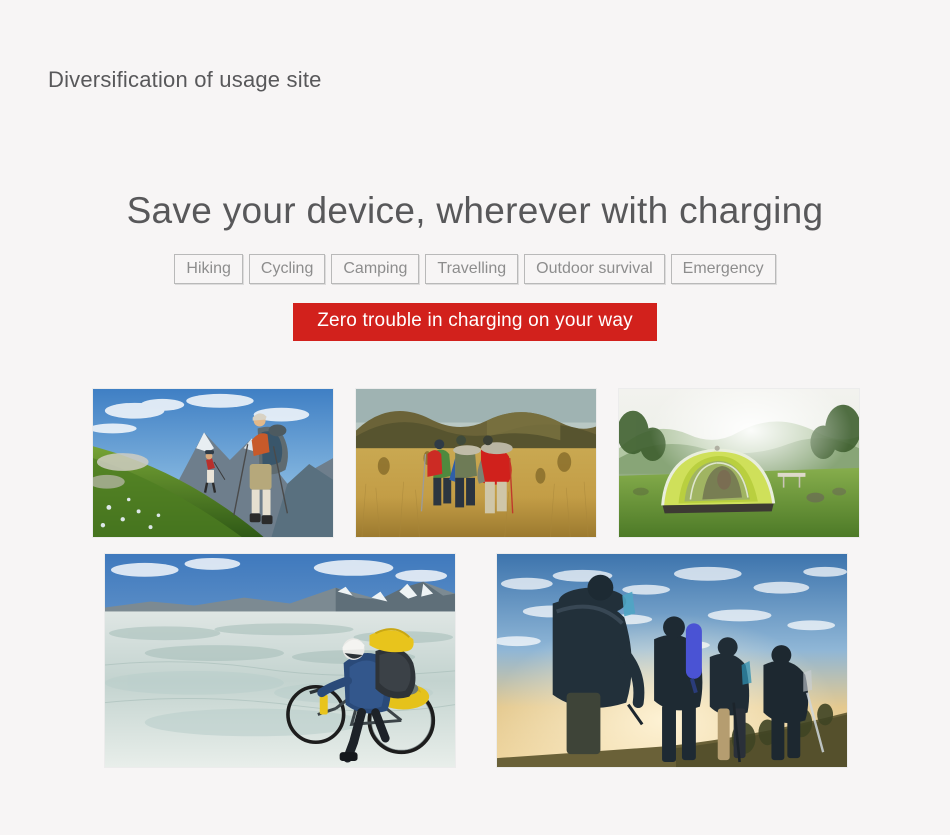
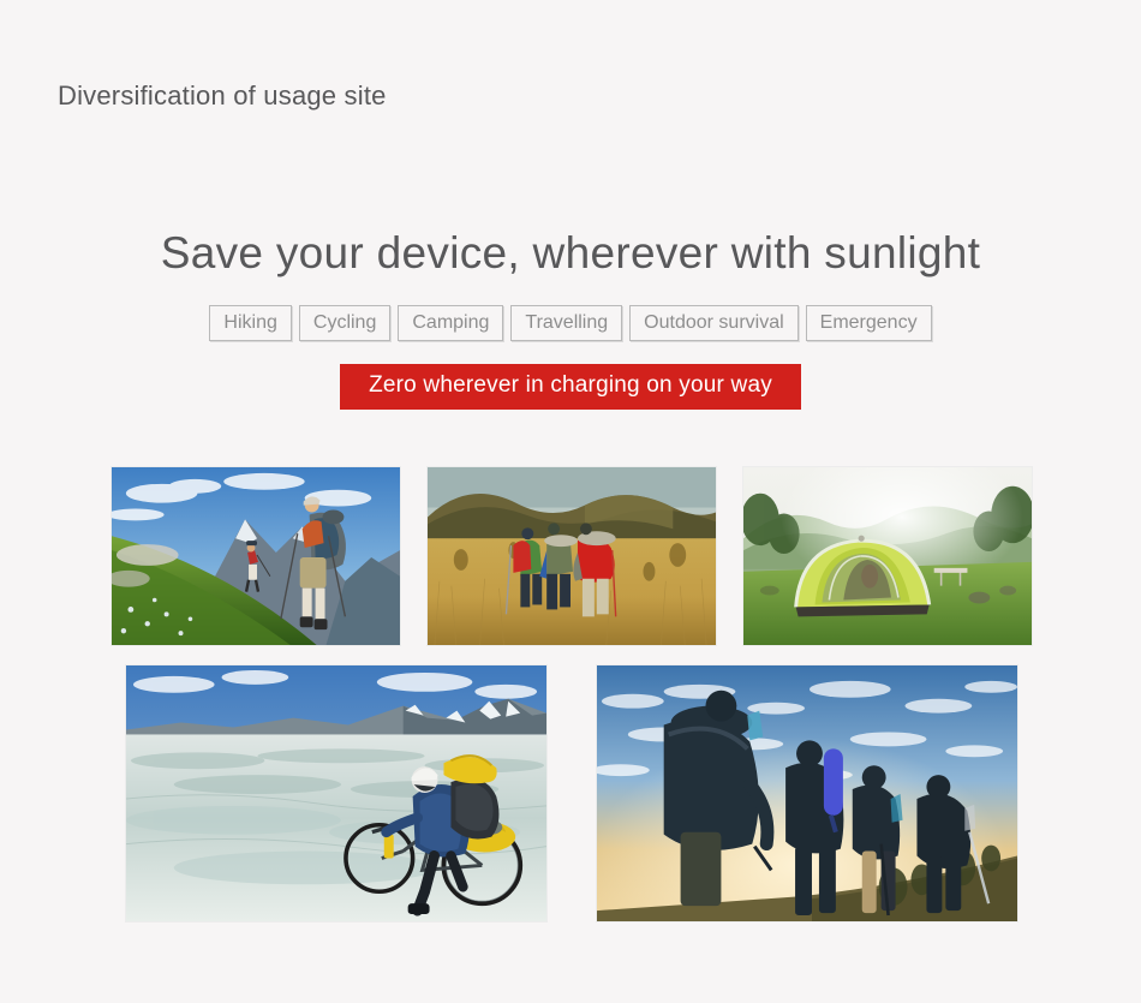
  Diversification of usage site
- Save your device, wherever with charging
+ Save your device, wherever with sunlight
  Hiking
  Cycling
  Camping
  Travelling
  Outdoor survival
  Emergency
- Zero trouble in charging on your way
+ Zero wherever in charging on your way
